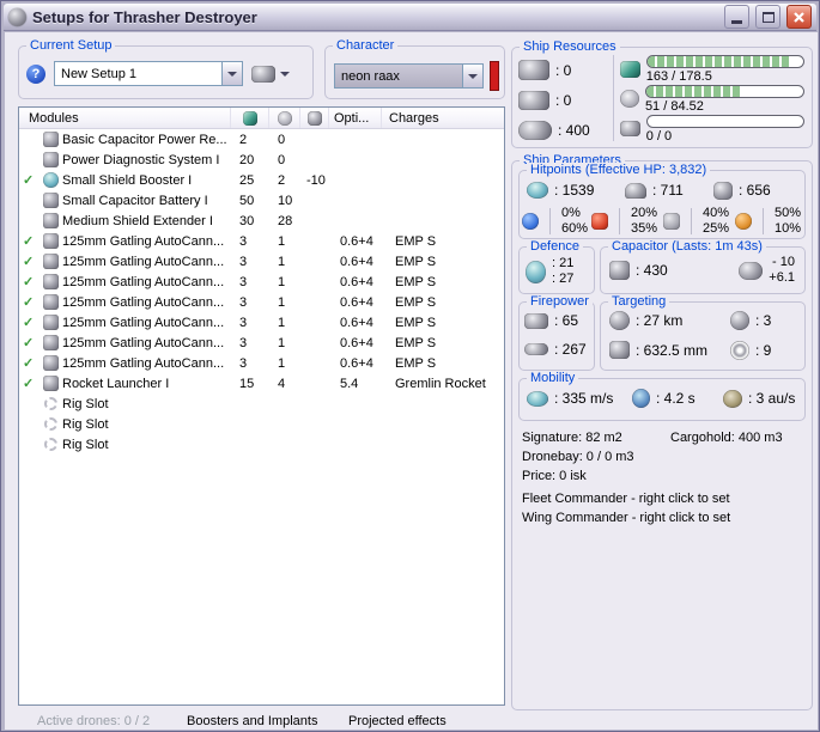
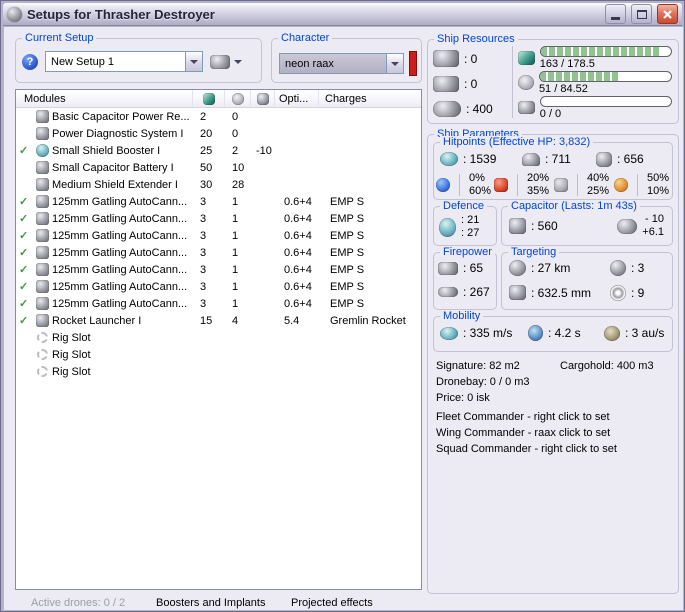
  Setups for Thrasher Destroyer
  Current Setup
  ?
  New Setup 1
  Character
  neon raax
  Modules
  Opti...
  Charges
  Basic Capacitor Power Re...
  2
  0
  Power Diagnostic System I
  20
  0
  ✓
  Small Shield Booster I
  25
  2
  -10
  Small Capacitor Battery I
  50
  10
  Medium Shield Extender I
  30
  28
  ✓
  125mm Gatling AutoCann...
  3
  1
  0.6+4
  EMP S
  ✓
  125mm Gatling AutoCann...
  3
  1
  0.6+4
  EMP S
  ✓
  125mm Gatling AutoCann...
  3
  1
  0.6+4
  EMP S
  ✓
  125mm Gatling AutoCann...
  3
  1
  0.6+4
  EMP S
  ✓
  125mm Gatling AutoCann...
  3
  1
  0.6+4
  EMP S
  ✓
  125mm Gatling AutoCann...
  3
  1
  0.6+4
  EMP S
  ✓
  125mm Gatling AutoCann...
  3
  1
  0.6+4
  EMP S
  ✓
  Rocket Launcher I
  15
  4
  5.4
  Gremlin Rocket
  Rig Slot
  Rig Slot
  Rig Slot
  Active drones: 0 / 2
  Boosters and Implants
  Projected effects
  Ship Resources
  : 0
  : 0
  : 400
  163 / 178.5
  51 / 84.52
  0 / 0
  Ship Parameters
  Hitpoints (Effective HP: 3,832)
  : 1539
  : 711
  : 656
  0%
  60%
  20%
  35%
  40%
  25%
  50%
  10%
  Defence
  : 21
  : 27
  Capacitor (Lasts: 1m 43s)
- : 430
+ : 560
  - 10
  +6.1
  Firepower
  : 65
  : 267
  Targeting
  : 27 km
  : 3
  : 632.5 mm
  : 9
  Mobility
  : 335 m/s
  : 4.2 s
  : 3 au/s
  Signature: 82 m2
  Cargohold: 400 m3
  Dronebay: 0 / 0 m3
  Price: 0 isk
  Fleet Commander - right click to set
- Wing Commander - right click to set
+ Wing Commander - raax click to set
+ Squad Commander - right click to set
